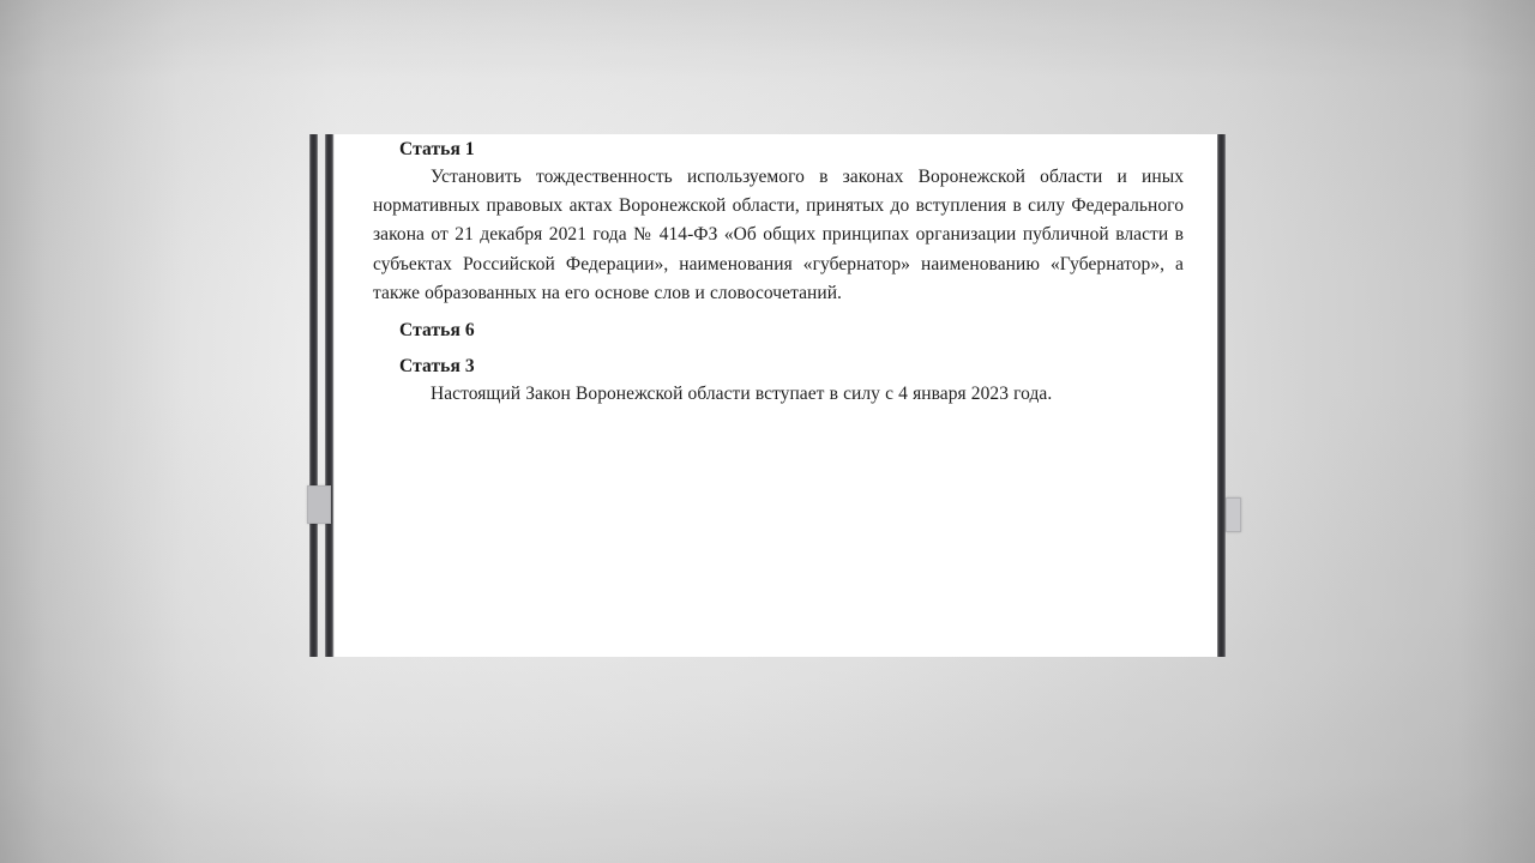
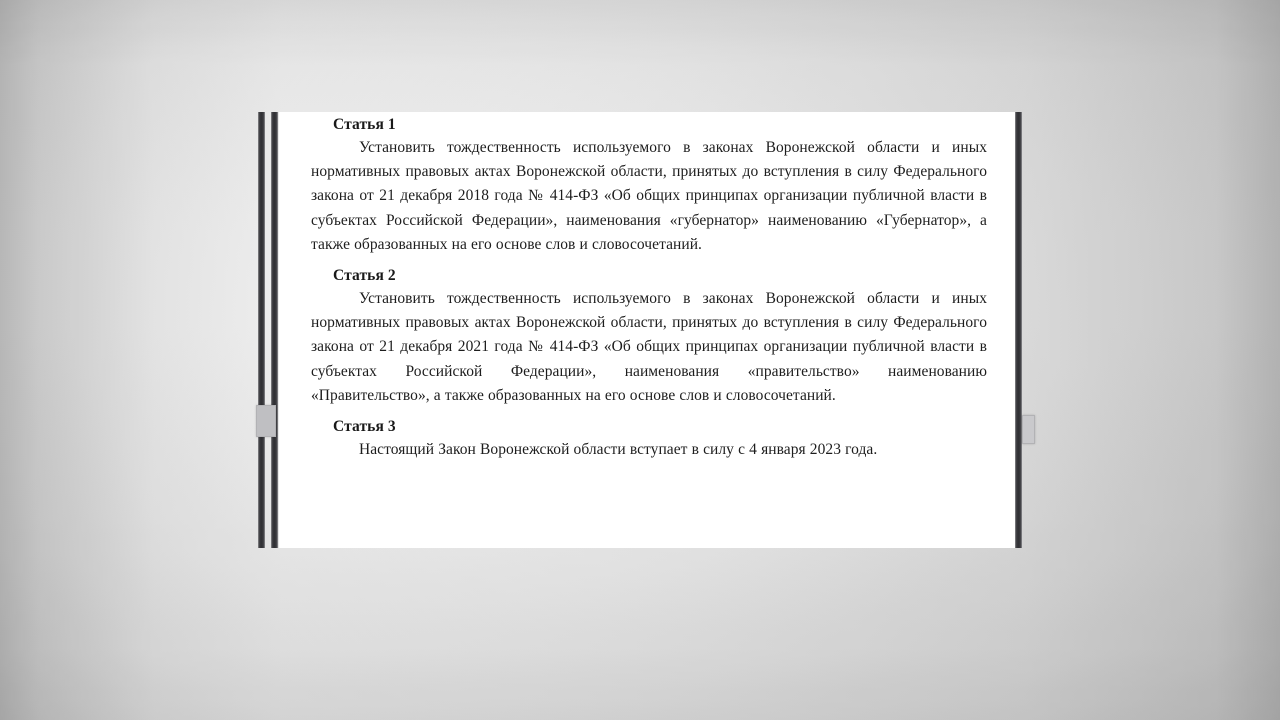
  Статья 1
- Установить тождественность используемого в законах Воронежской области и иных нормативных правовых актах Воронежской области, принятых до вступления в силу Федерального закона от 21 декабря 2021 года № 414-ФЗ «Об общих принципах организации публичной власти в субъектах Российской Федерации», наименования «губернатор» наименованию «Губернатор», а также образованных на его основе слов и словосочетаний.
+ Установить тождественность используемого в законах Воронежской области и иных нормативных правовых актах Воронежской области, принятых до вступления в силу Федерального закона от 21 декабря 2018 года № 414-ФЗ «Об общих принципах организации публичной власти в субъектах Российской Федерации», наименования «губернатор» наименованию «Губернатор», а также образованных на его основе слов и словосочетаний.
- Статья 6
+ Статья 2
+ Установить тождественность используемого в законах Воронежской области и иных нормативных правовых актах Воронежской области, принятых до вступления в силу Федерального закона от 21 декабря 2021 года № 414-ФЗ «Об общих принципах организации публичной власти в субъектах Российской Федерации», наименования «правительство» наименованию «Правительство», а также образованных на его основе слов и словосочетаний.
  Статья 3
  Настоящий Закон Воронежской области вступает в силу с 4 января 2023 года.
